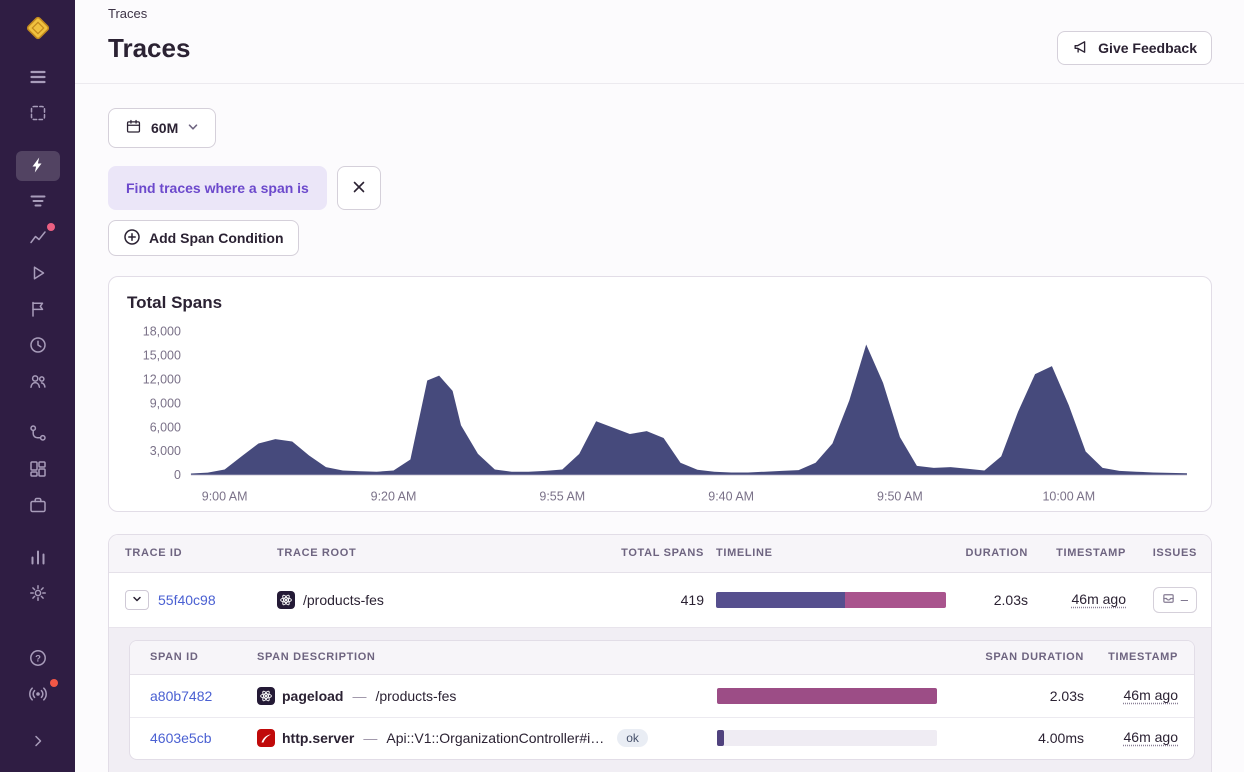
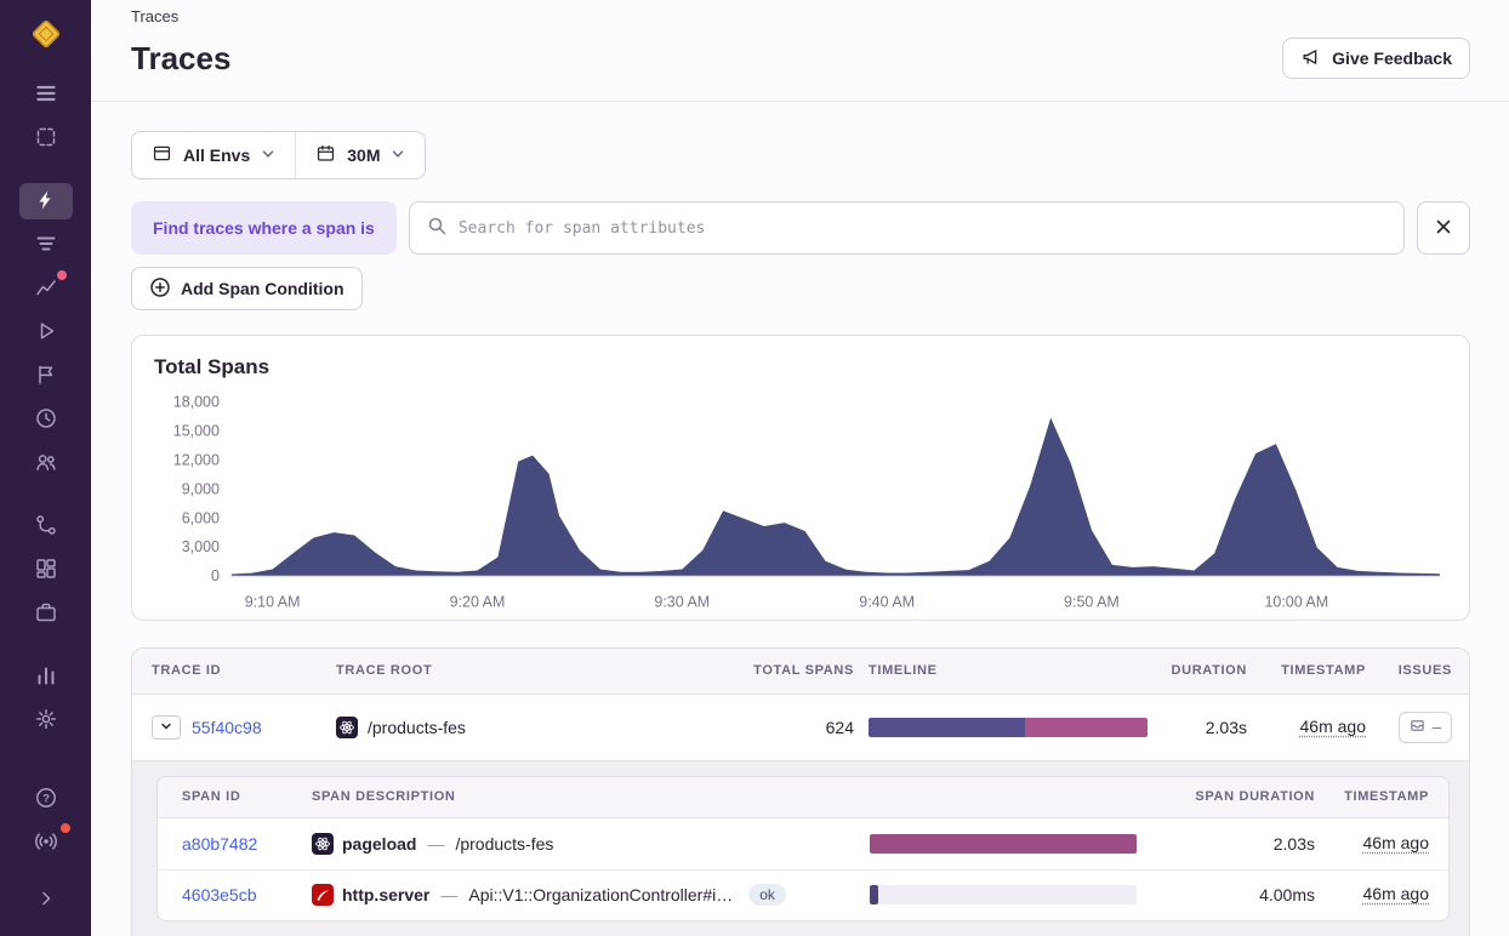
  ?
  Traces
  Traces
  Give Feedback
+ All Envs
- 60M
+ 30M
  Find traces where a span is
+ Search for span attributes
  Add Span Condition
  Total Spans
  0
  3,000
  6,000
  9,000
  12,000
  15,000
  18,000
- 9:00 AM
+ 9:10 AM
  9:20 AM
- 9:55 AM
+ 9:30 AM
  9:40 AM
  9:50 AM
  10:00 AM
  TRACE ID
  TRACE ROOT
  TOTAL SPANS
  TIMELINE
  DURATION
  TIMESTAMP
  ISSUES
  55f40c98
  /products-fes
- 419
+ 624
  2.03s
  46m ago
  –
  SPAN ID
  SPAN DESCRIPTION
  SPAN DURATION
  TIMESTAMP
  a80b7482
  pageload
  —
  /products-fes
  2.03s
  46m ago
  4603e5cb
  http.server
  —
  Api::V1::OrganizationController#i…
  ok
  4.00ms
  46m ago
